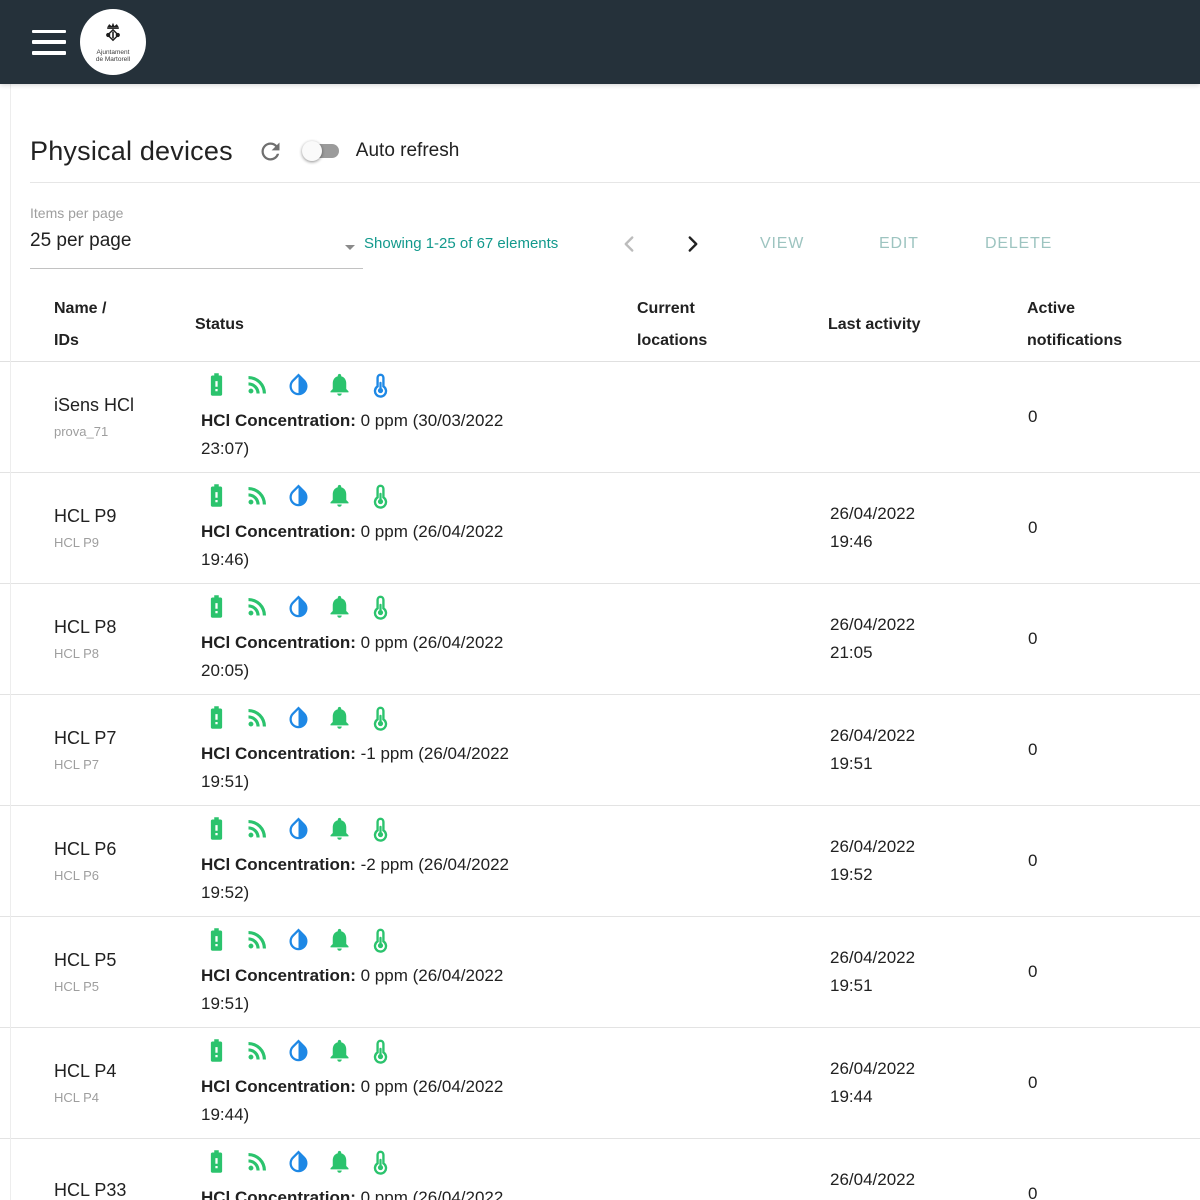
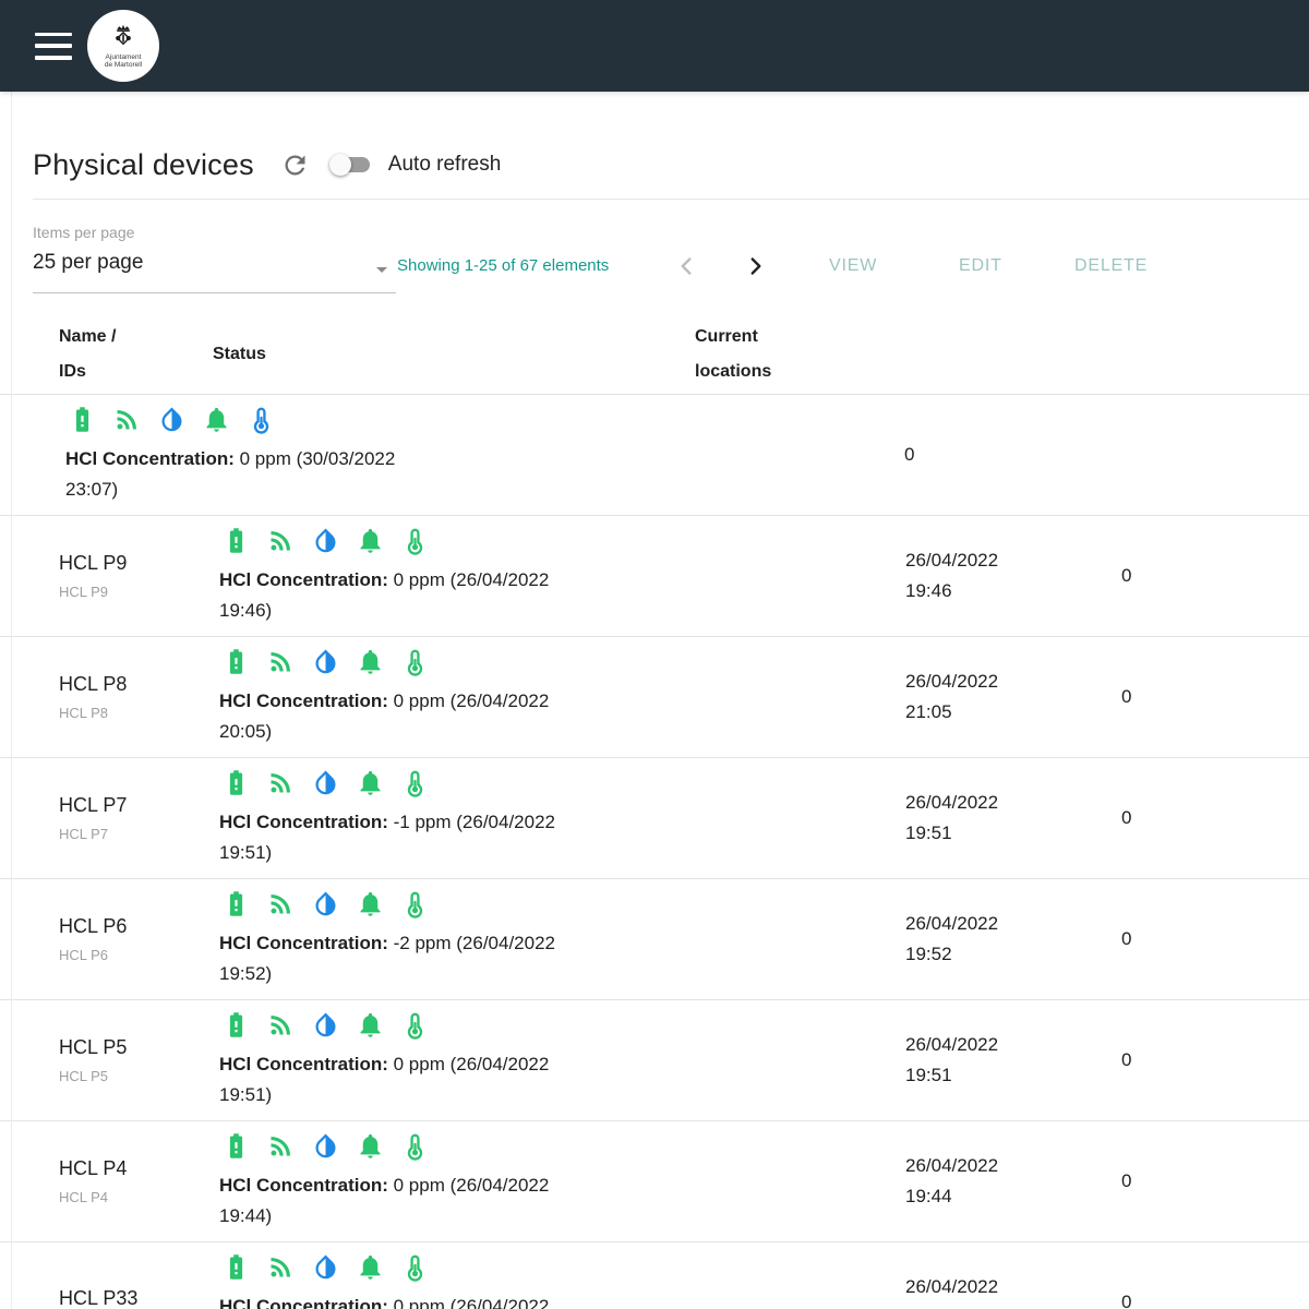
  Physical devices
  Auto refresh
  Items per page
  25 per page
  Showing 1-25 of 67 elements
  VIEW
  EDIT
  DELETE
  Name /
  IDs
  Status
  Current
  locations
- Last activity
- Active
- notifications
- iSens HCl
- prova_71
  HCl Concentration: 0 ppm (30/03/2022 23:07)
  0
  HCL P9
  HCL P9
  HCl Concentration: 0 ppm (26/04/2022 19:46)
  26/04/2022
  19:46
  0
  HCL P8
  HCL P8
  HCl Concentration: 0 ppm (26/04/2022 20:05)
  26/04/2022
  21:05
  0
  HCL P7
  HCL P7
  HCl Concentration: -1 ppm (26/04/2022 19:51)
  26/04/2022
  19:51
  0
  HCL P6
  HCL P6
  HCl Concentration: -2 ppm (26/04/2022 19:52)
  26/04/2022
  19:52
  0
  HCL P5
  HCL P5
  HCl Concentration: 0 ppm (26/04/2022 19:51)
  26/04/2022
  19:51
  0
  HCL P4
  HCL P4
  HCl Concentration: 0 ppm (26/04/2022 19:44)
  26/04/2022
  19:44
  0
  HCL P33
  HCl Concentration: 0 ppm (26/04/2022
  26/04/2022
  0
